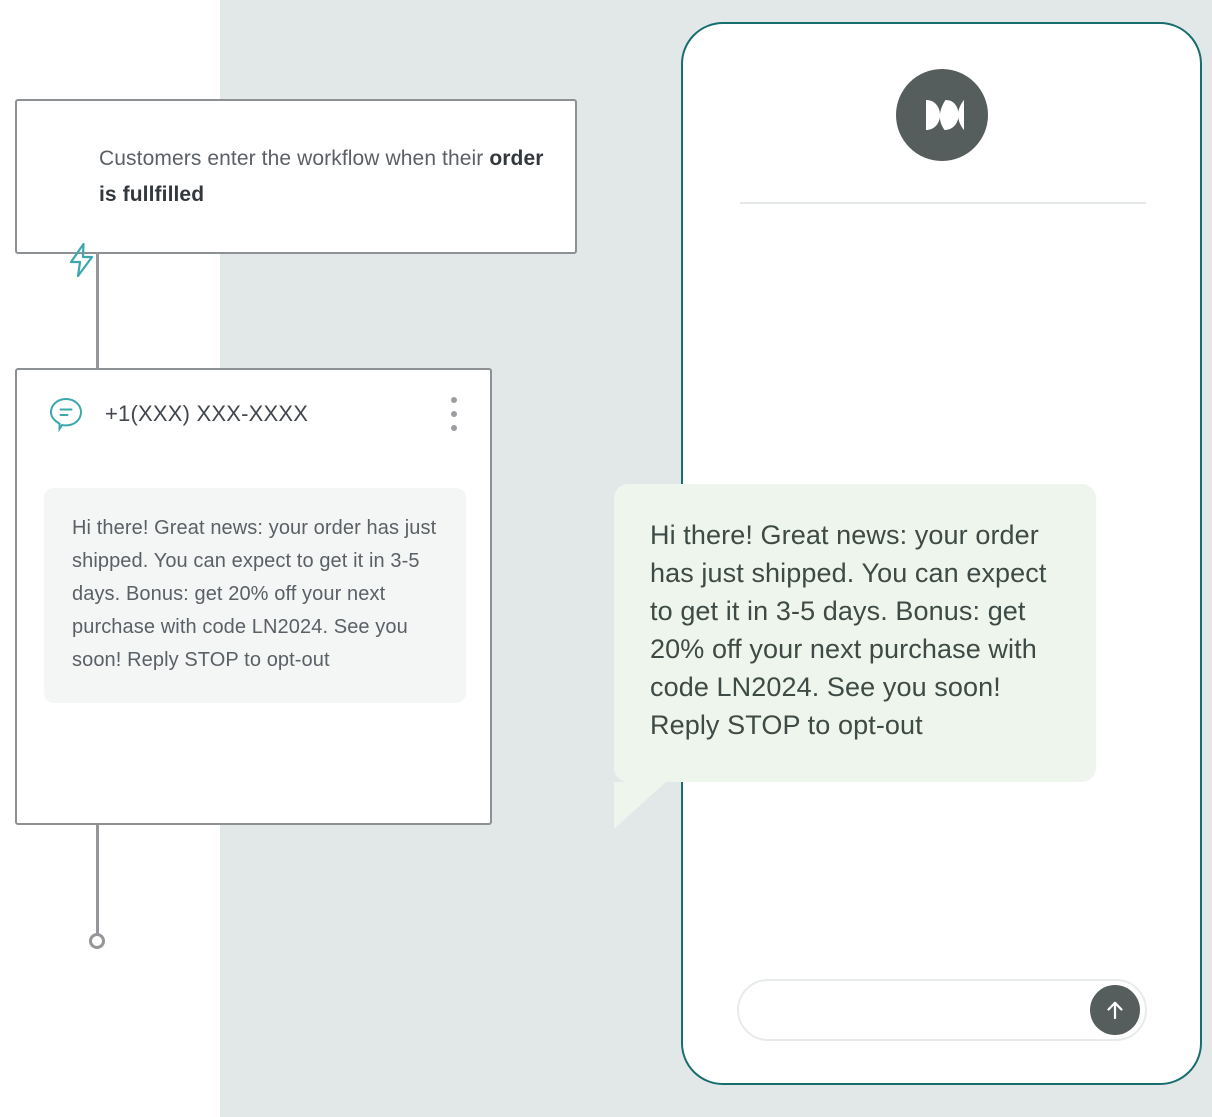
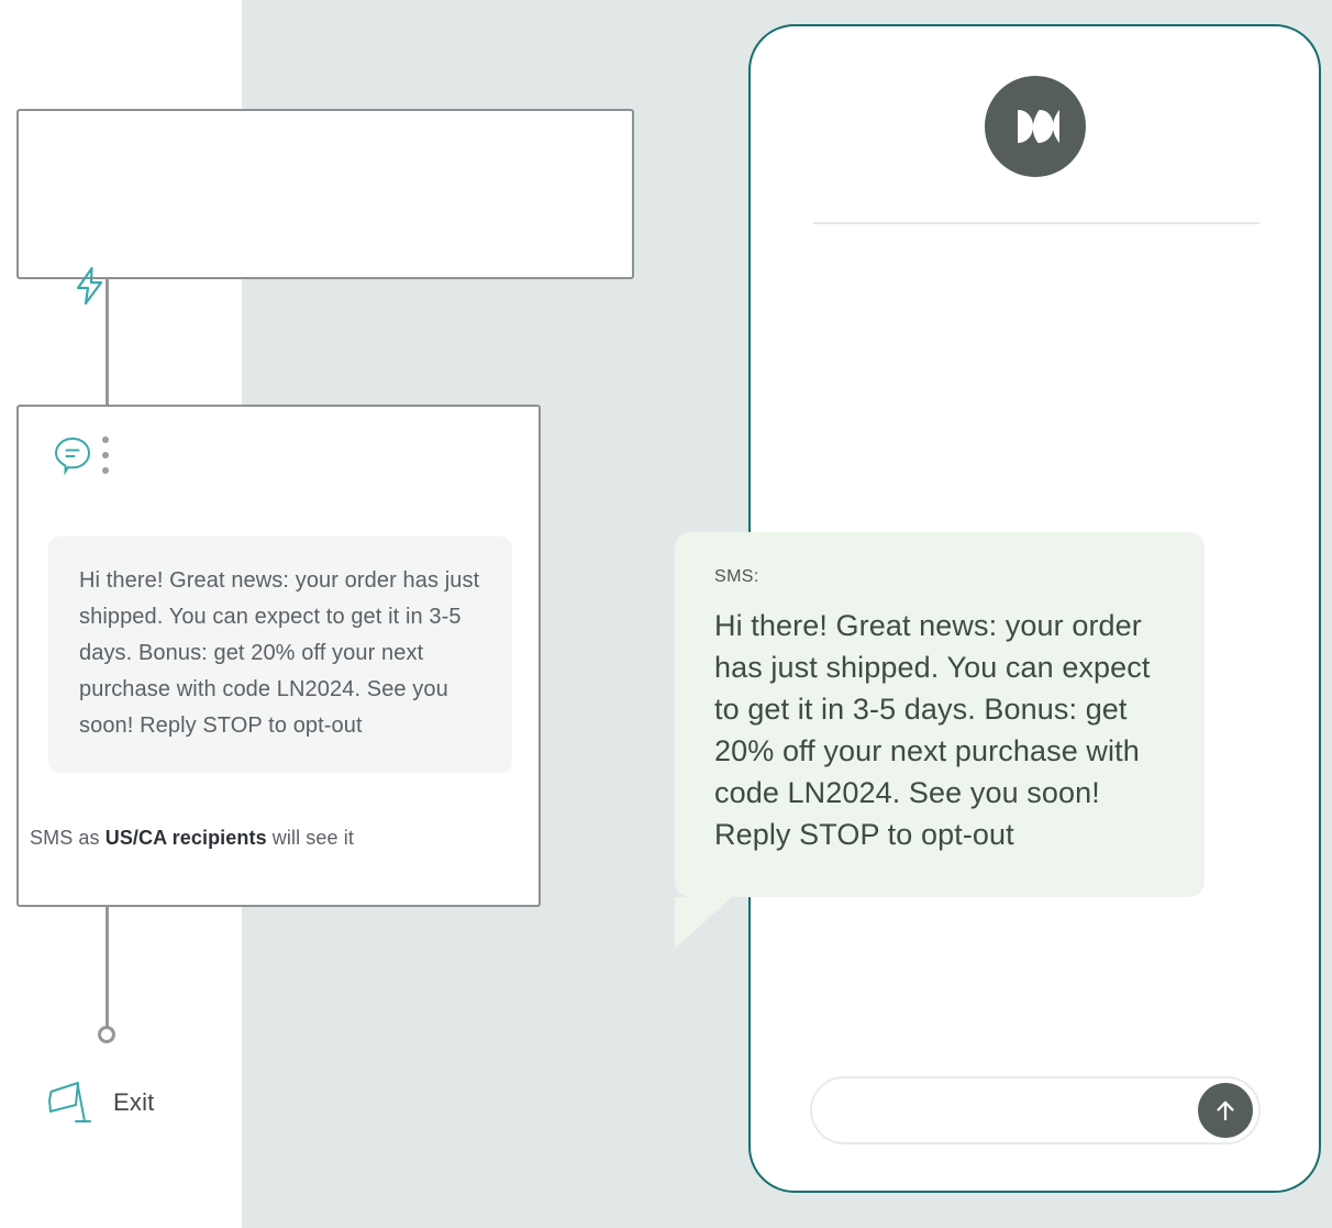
- Customers enter the workflow when their order is fullfilled
- +1(XXX) XXX-XXXX
  Hi there! Great news: your order has just shipped. You can expect to get it in 3-5 days. Bonus: get 20% off your next purchase with code LN2024. See you soon! Reply STOP to opt-out
+ SMS as US/CA recipients will see it
+ Exit
+ SMS:
  Hi there! Great news: your order has just shipped. You can expect to get it in 3-5 days. Bonus: get 20% off your next purchase with code LN2024. See you soon! Reply STOP to opt-out
